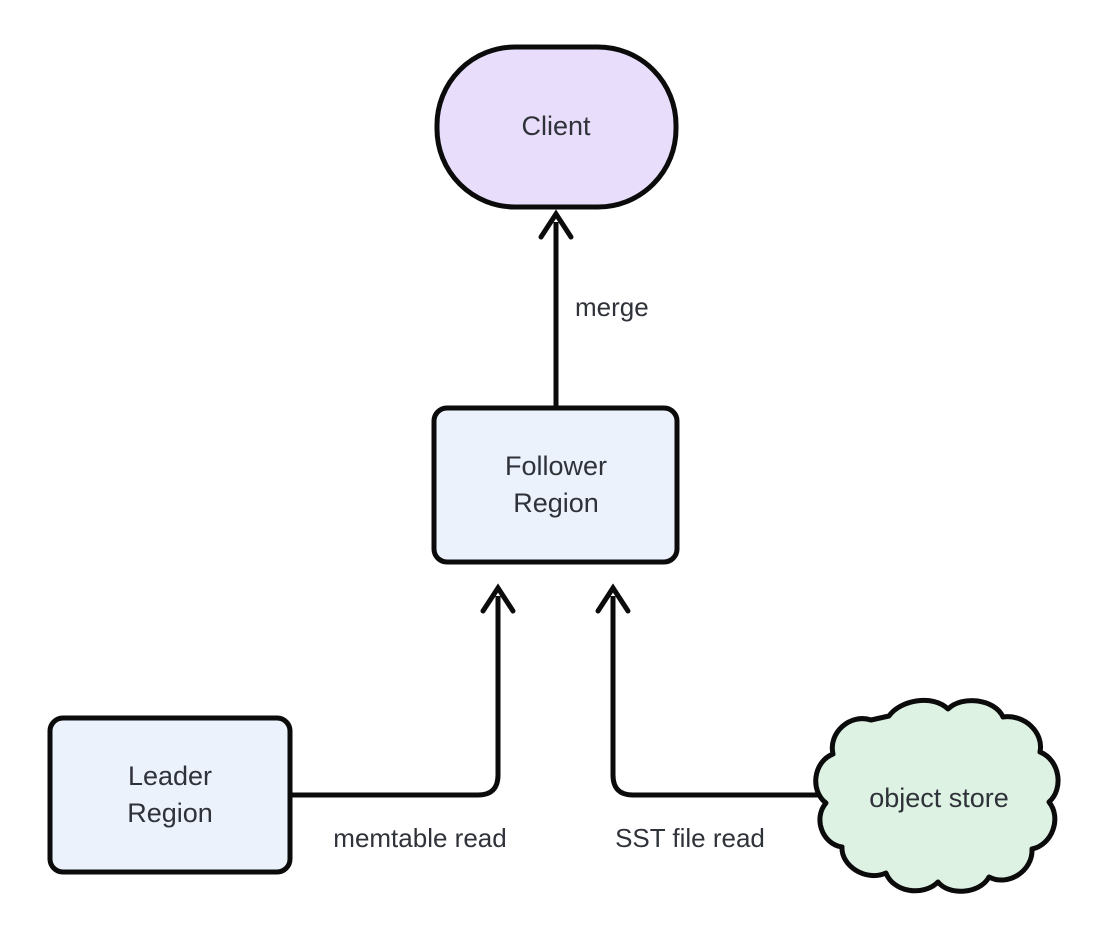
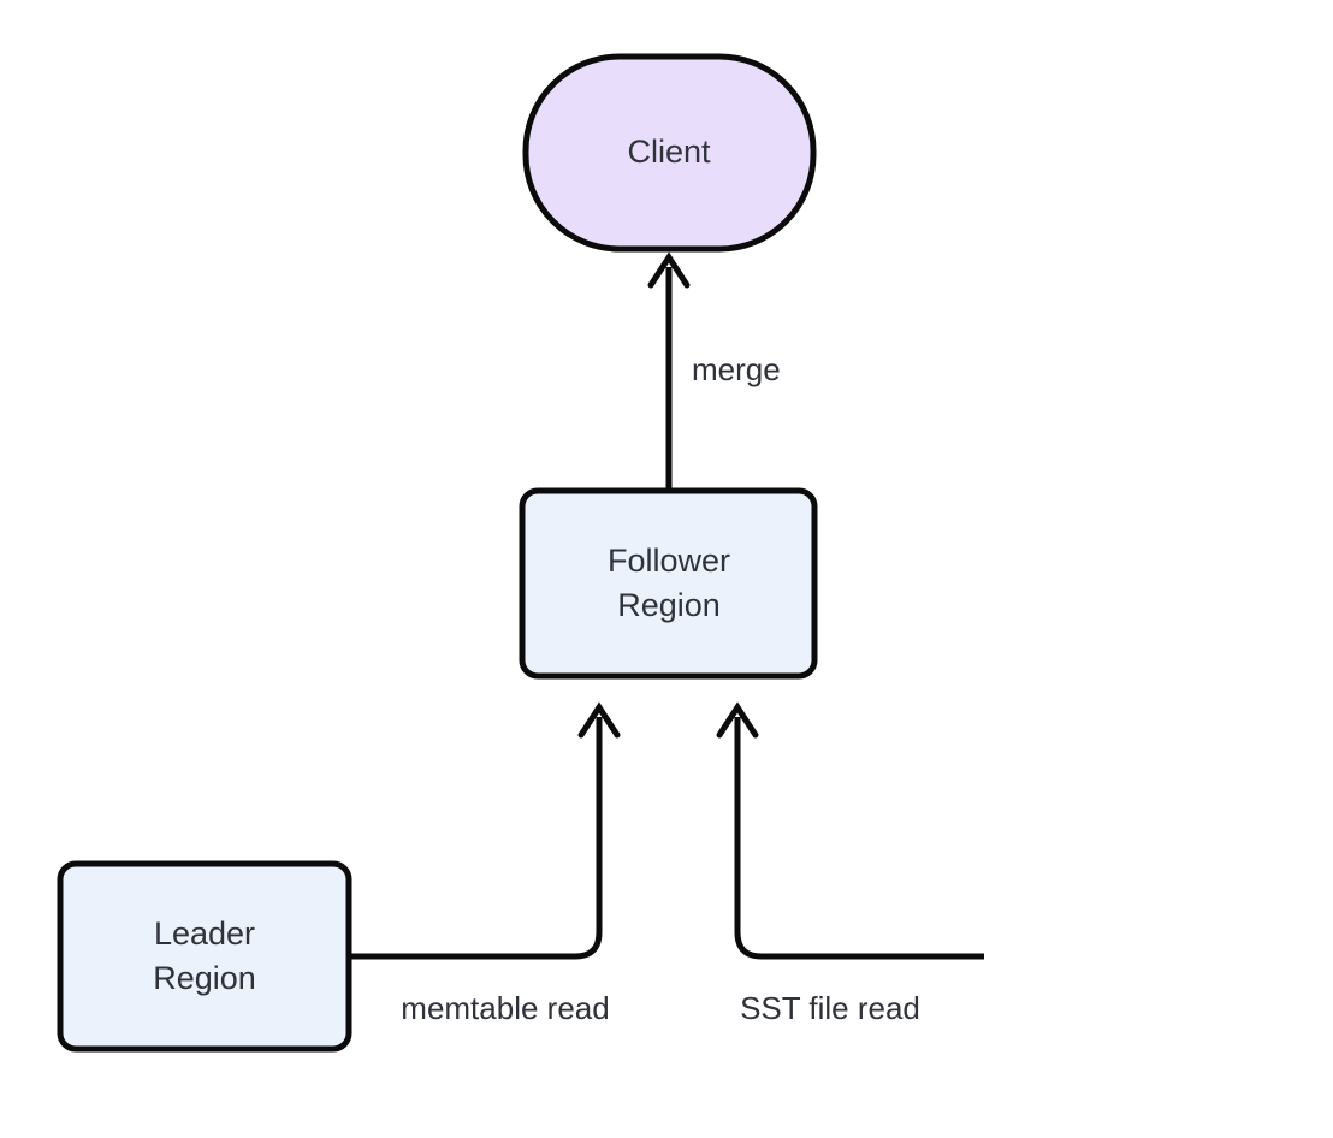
  Client
  Follower
  Region
  Leader
  Region
- object store
  merge
  memtable read
  SST file read
